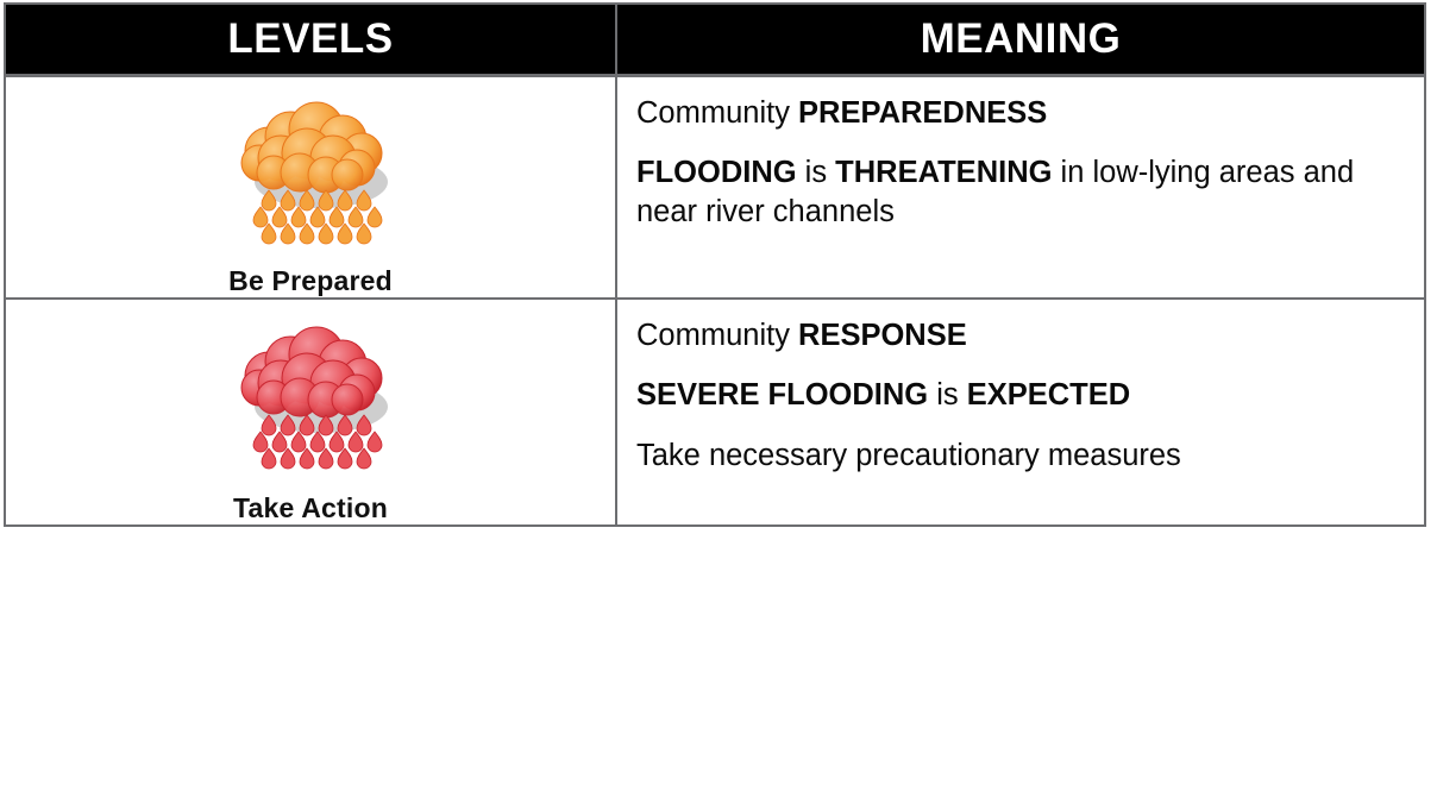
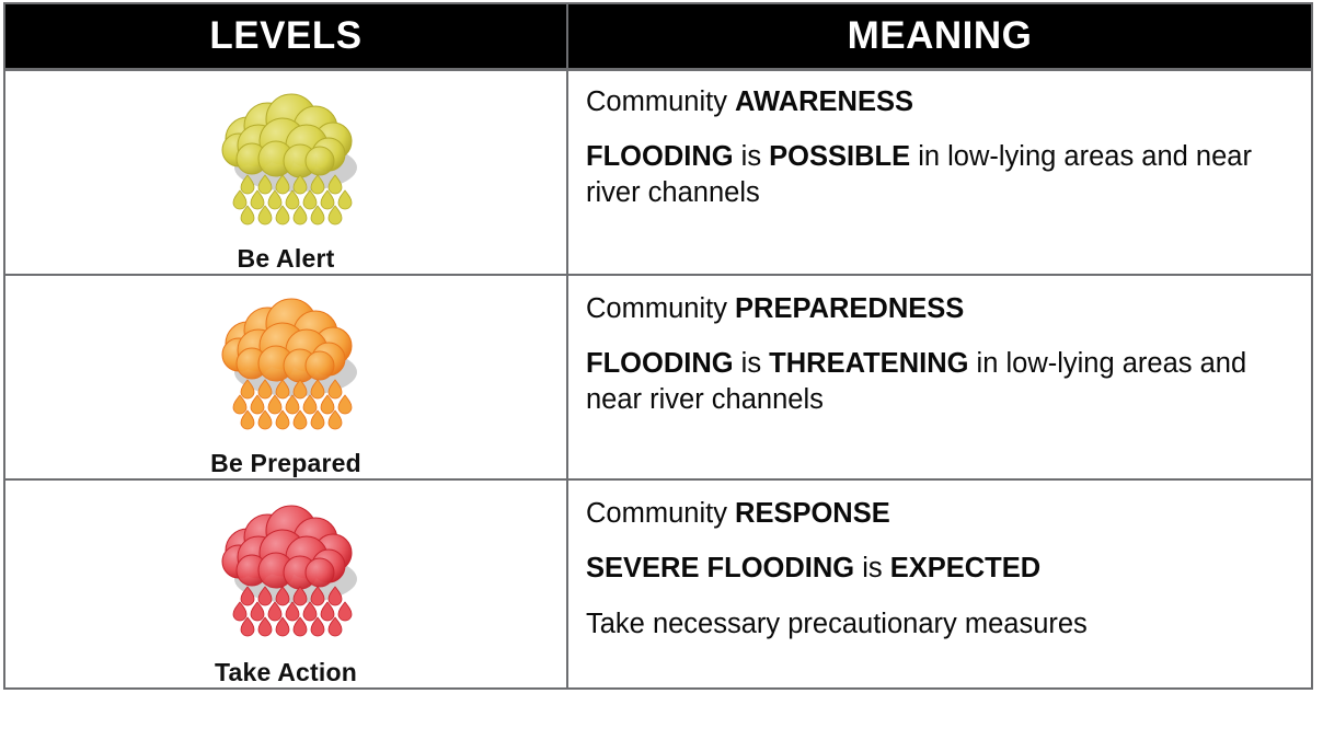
  LEVELS	MEANING
+ Be Alert	Community AWARENESSFLOODING is POSSIBLE in low-lying areas and near river channels
  Be Prepared	Community PREPAREDNESSFLOODING is THREATENING in low-lying areas and near river channels
  Take Action	Community RESPONSESEVERE FLOODING is EXPECTEDTake necessary precautionary measures
